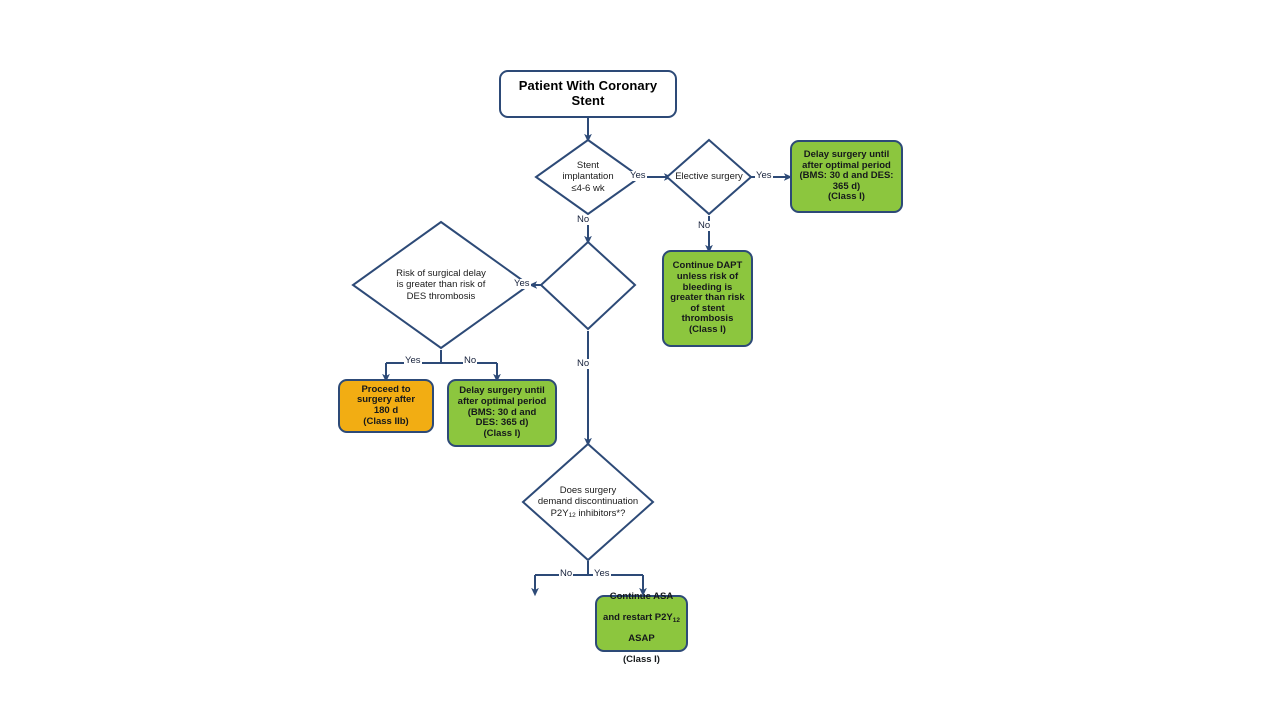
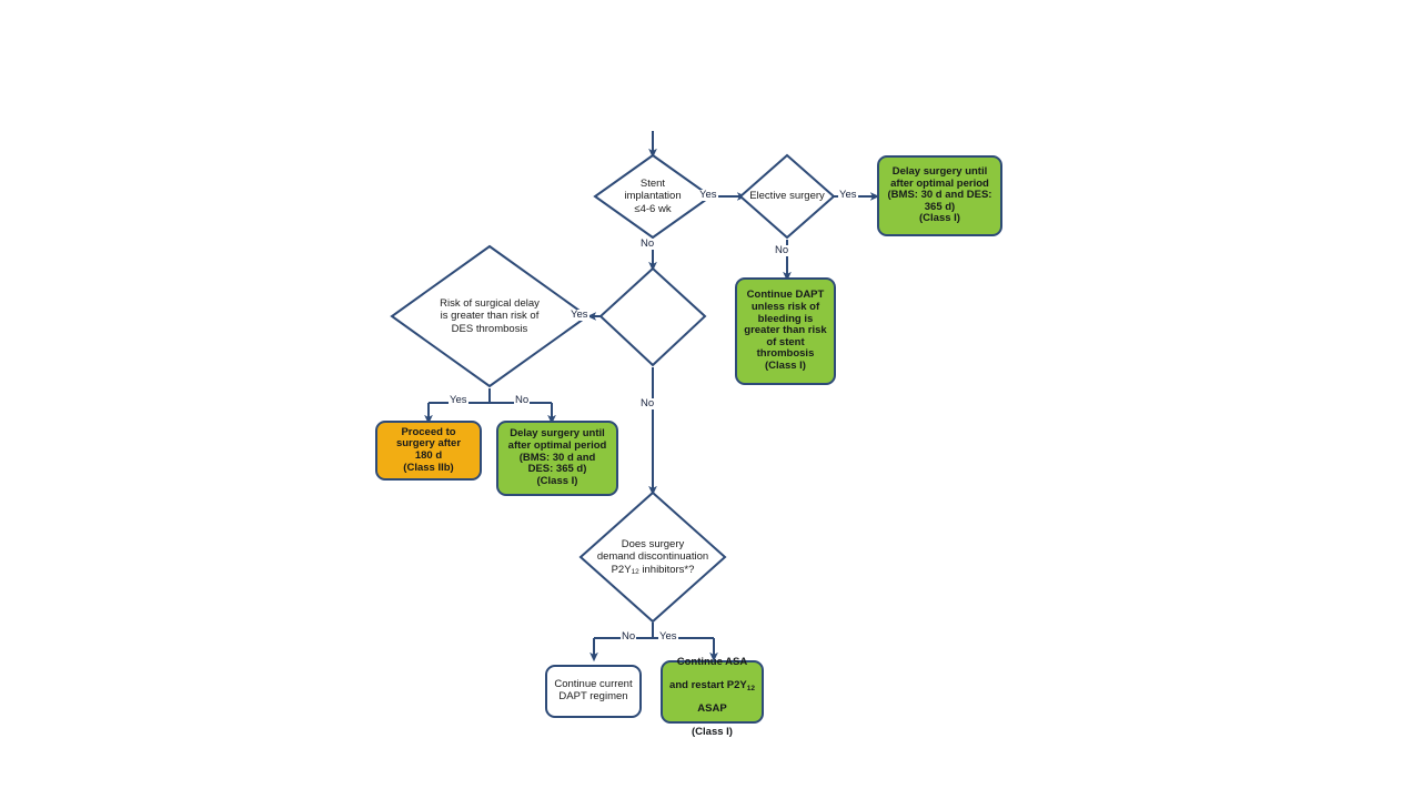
- Patient With Coronary Stent
  Stent
  implantation
  ≤4-6 wk
  Elective surgery
  Risk of surgical delay
  is greater than risk of
  DES thrombosis
  Does surgery
  demand discontinuation
  P2Y inhibitors*?
  Delay surgery until
  after optimal period
  (BMS: 30 d and DES:
  365 d)
  (Class I)
  Continue DAPT
  unless risk of
  bleeding is
  greater than risk
  of stent
  thrombosis
  (Class I)
  Proceed to
  surgery after
  180 d
  (Class IIb)
  Delay surgery until
  after optimal period
  (BMS: 30 d and
  DES: 365 d)
  (Class I)
+ Continue current
+ DAPT regimen
  Continue ASA
  and restart P2Y
  ASAP
  (Class I)
  Yes
  No
  Yes
  No
  Yes
  No
  Yes
  No
  No
  Yes
